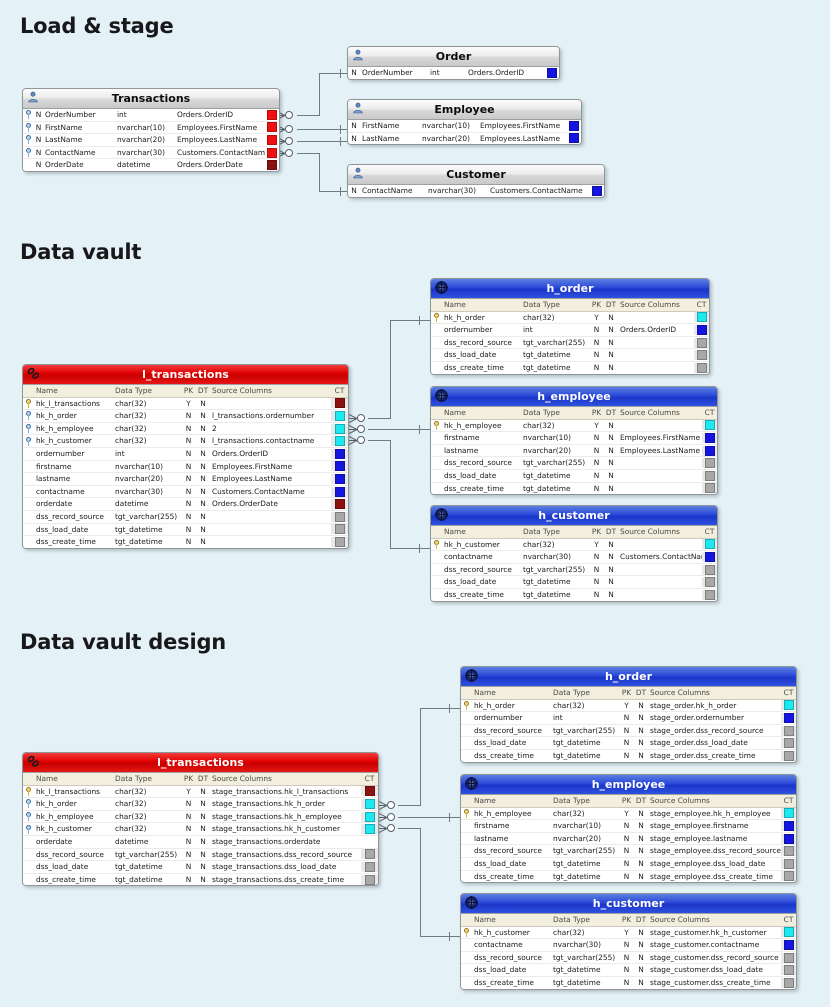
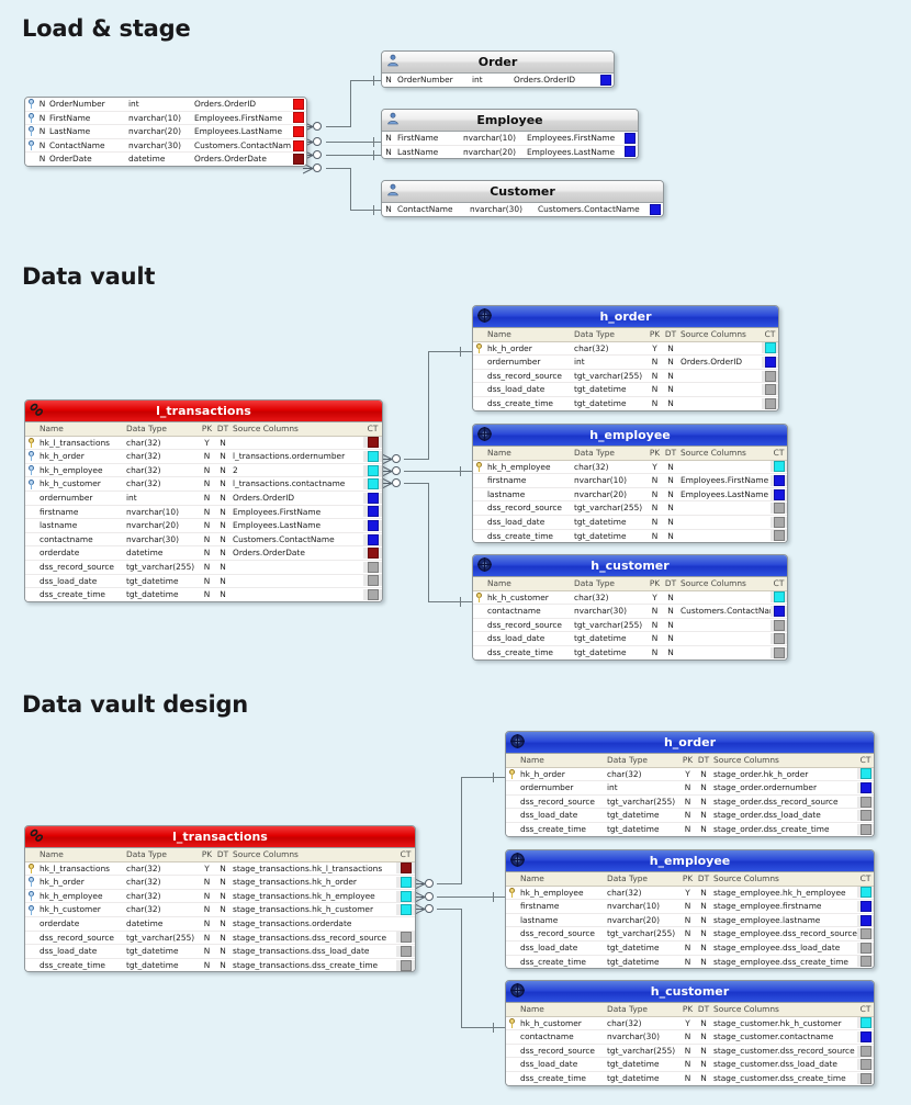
  Load & stage
  Data vault
  Data vault design
- Transactions
  N
  OrderNumber
  int
  Orders.OrderID
  N
  FirstName
  nvarchar(10)
  Employees.FirstName
  N
  LastName
  nvarchar(20)
  Employees.LastName
  N
  ContactName
  nvarchar(30)
  Customers.ContactNam
  N
  OrderDate
  datetime
  Orders.OrderDate
  Order
  N
  OrderNumber
  int
  Orders.OrderID
  Employee
  N
  FirstName
  nvarchar(10)
  Employees.FirstName
  N
  LastName
  nvarchar(20)
  Employees.LastName
  Customer
  N
  ContactName
  nvarchar(30)
  Customers.ContactName
  l_transactions
  Name
  Data Type
  PK
  DT
  Source Columns
  CT
  hk_l_transactions
  char(32)
  Y
  N
  hk_h_order
  char(32)
  N
  N
  l_transactions.ordernumber
  hk_h_employee
  char(32)
  N
  N
  2
  hk_h_customer
  char(32)
  N
  N
  l_transactions.contactname
  ordernumber
  int
  N
  N
  Orders.OrderID
  firstname
  nvarchar(10)
  N
  N
  Employees.FirstName
  lastname
  nvarchar(20)
  N
  N
  Employees.LastName
  contactname
  nvarchar(30)
  N
  N
  Customers.ContactName
  orderdate
  datetime
  N
  N
  Orders.OrderDate
  dss_record_source
  tgt_varchar(255)
  N
  N
  dss_load_date
  tgt_datetime
  N
  N
  dss_create_time
  tgt_datetime
  N
  N
  h_order
  Name
  Data Type
  PK
  DT
  Source Columns
  CT
  hk_h_order
  char(32)
  Y
  N
  ordernumber
  int
  N
  N
  Orders.OrderID
  dss_record_source
  tgt_varchar(255)
  N
  N
  dss_load_date
  tgt_datetime
  N
  N
  dss_create_time
  tgt_datetime
  N
  N
  h_employee
  Name
  Data Type
  PK
  DT
  Source Columns
  CT
  hk_h_employee
  char(32)
  Y
  N
  firstname
  nvarchar(10)
  N
  N
  Employees.FirstName
  lastname
  nvarchar(20)
  N
  N
  Employees.LastName
  dss_record_source
  tgt_varchar(255)
  N
  N
  dss_load_date
  tgt_datetime
  N
  N
  dss_create_time
  tgt_datetime
  N
  N
  h_customer
  Name
  Data Type
  PK
  DT
  Source Columns
  CT
  hk_h_customer
  char(32)
  Y
  N
  contactname
  nvarchar(30)
  N
  N
  Customers.ContactNa
  dss_record_source
  tgt_varchar(255)
  N
  N
  dss_load_date
  tgt_datetime
  N
  N
  dss_create_time
  tgt_datetime
  N
  N
  l_transactions
  Name
  Data Type
  PK
  DT
  Source Columns
  CT
  hk_l_transactions
  char(32)
  Y
  N
  stage_transactions.hk_l_transactions
  hk_h_order
  char(32)
  N
  N
  stage_transactions.hk_h_order
  hk_h_employee
  char(32)
  N
  N
  stage_transactions.hk_h_employee
  hk_h_customer
  char(32)
  N
  N
  stage_transactions.hk_h_customer
  orderdate
  datetime
  N
  N
  stage_transactions.orderdate
  dss_record_source
  tgt_varchar(255)
  N
  N
  stage_transactions.dss_record_source
  dss_load_date
  tgt_datetime
  N
  N
  stage_transactions.dss_load_date
  dss_create_time
  tgt_datetime
  N
  N
  stage_transactions.dss_create_time
  h_order
  Name
  Data Type
  PK
  DT
  Source Columns
  CT
  hk_h_order
  char(32)
  Y
  N
  stage_order.hk_h_order
  ordernumber
  int
  N
  N
  stage_order.ordernumber
  dss_record_source
  tgt_varchar(255)
  N
  N
  stage_order.dss_record_source
  dss_load_date
  tgt_datetime
  N
  N
  stage_order.dss_load_date
  dss_create_time
  tgt_datetime
  N
  N
  stage_order.dss_create_time
  h_employee
  Name
  Data Type
  PK
  DT
  Source Columns
  CT
  hk_h_employee
  char(32)
  Y
  N
  stage_employee.hk_h_employee
  firstname
  nvarchar(10)
  N
  N
  stage_employee.firstname
  lastname
  nvarchar(20)
  N
  N
  stage_employee.lastname
  dss_record_source
  tgt_varchar(255)
  N
  N
  stage_employee.dss_record_source
  dss_load_date
  tgt_datetime
  N
  N
  stage_employee.dss_load_date
  dss_create_time
  tgt_datetime
  N
  N
  stage_employee.dss_create_time
  h_customer
  Name
  Data Type
  PK
  DT
  Source Columns
  CT
  hk_h_customer
  char(32)
  Y
  N
  stage_customer.hk_h_customer
  contactname
  nvarchar(30)
  N
  N
  stage_customer.contactname
  dss_record_source
  tgt_varchar(255)
  N
  N
  stage_customer.dss_record_source
  dss_load_date
  tgt_datetime
  N
  N
  stage_customer.dss_load_date
  dss_create_time
  tgt_datetime
  N
  N
  stage_customer.dss_create_time
